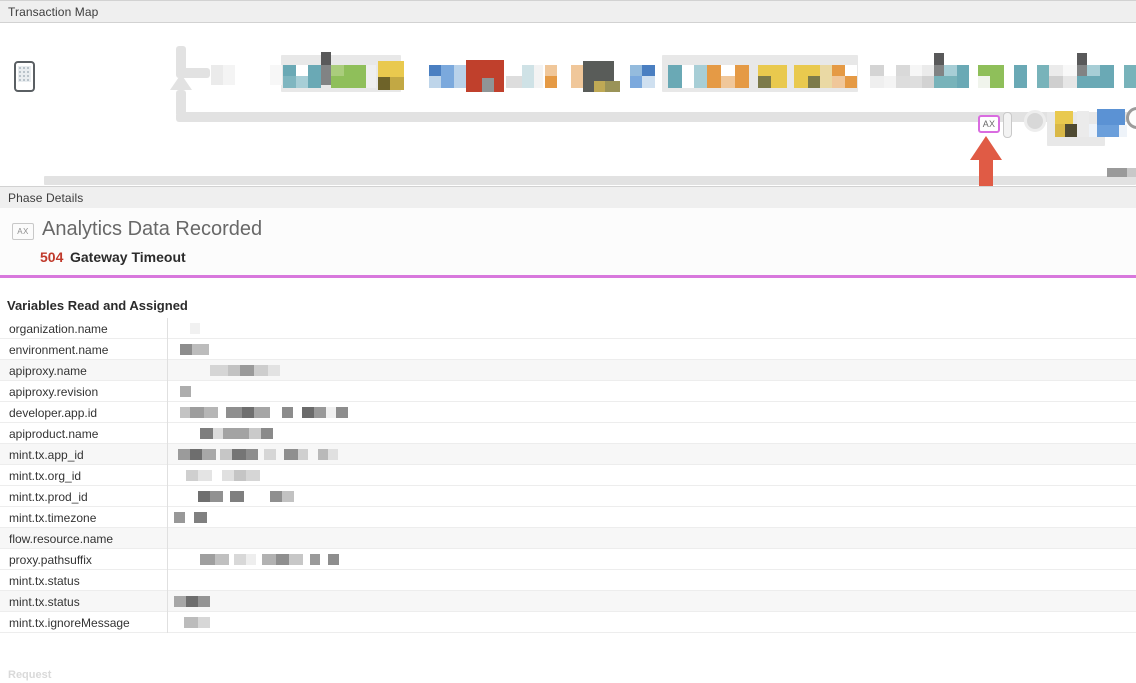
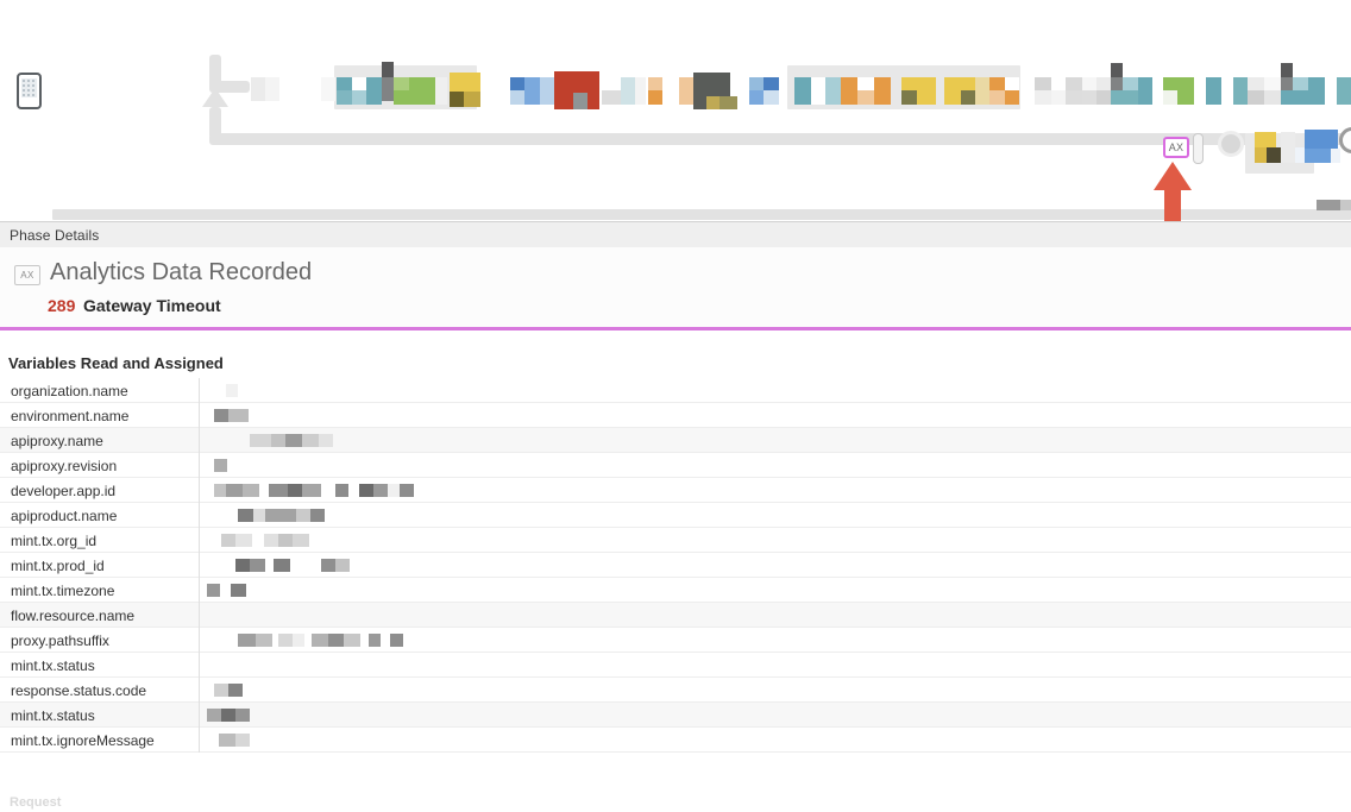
- Transaction Map
  AX
  Phase Details
  AX
  Analytics Data Recorded
- 504
+ 289
  Gateway Timeout
  Variables Read and Assigned
  organization.name
  environment.name
  apiproxy.name
  apiproxy.revision
  developer.app.id
  apiproduct.name
- mint.tx.app_id
  mint.tx.org_id
  mint.tx.prod_id
  mint.tx.timezone
  flow.resource.name
  proxy.pathsuffix
  mint.tx.status
+ response.status.code
  mint.tx.status
  mint.tx.ignoreMessage
  Request
